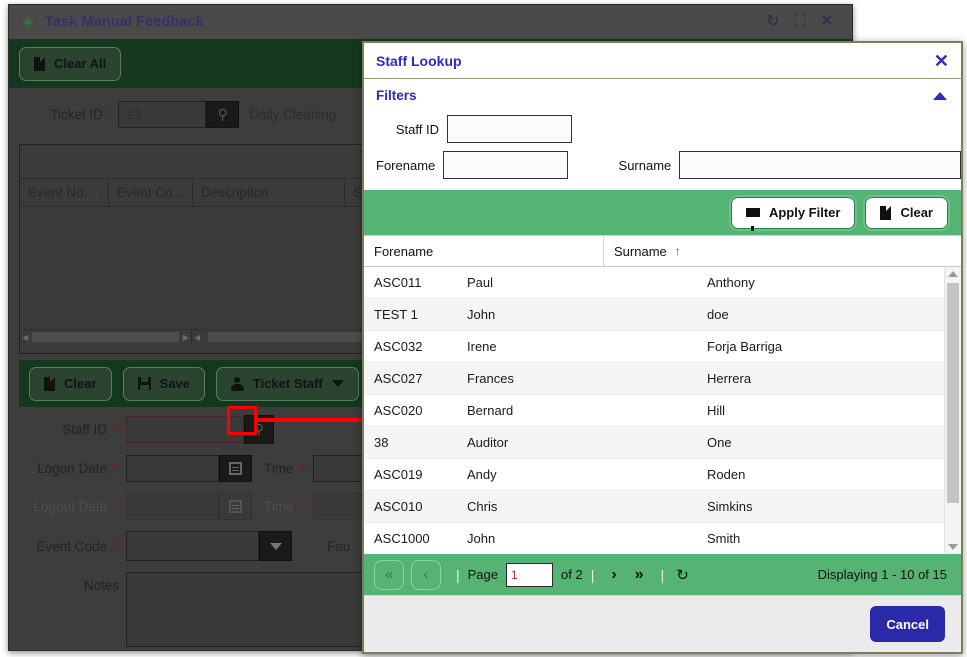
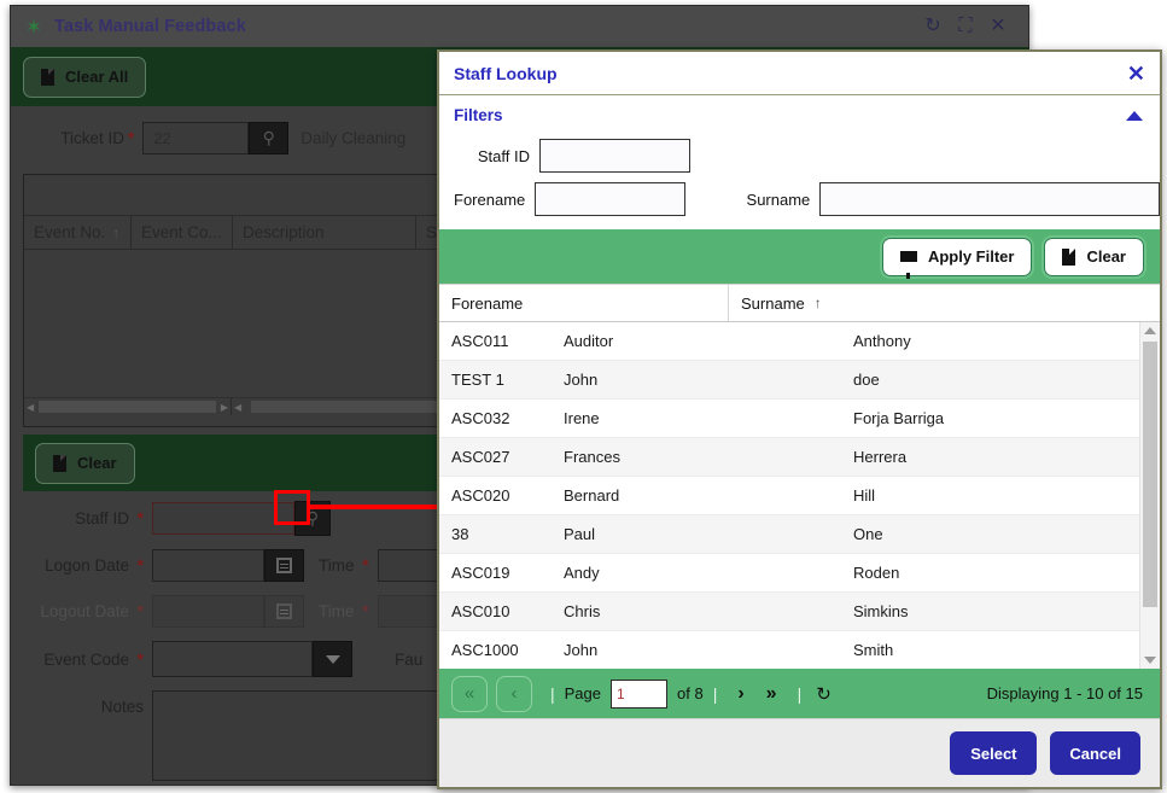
  ✶
  Task Manual Feedback
  ↻
  ⛶
  ✕
  Clear All
  Ticket ID
  *
  ⚲
  ◀
  ▶
  ◀
  Clear
- Save
- Ticket Staff
  Staff ID *
  ⚲
  Logon Date *
  Time *
  Event Code *
  Fau
  Notes
  Staff Lookup
  ✕
  Filters
  Staff ID
  Forename
  Surname
  Apply Filter
  Clear
  Forename
  Surname
  ↑
  ASC011
- Paul
+ Auditor
  Anthony
  TEST 1
  John
  doe
  ASC032
  Irene
  Forja Barriga
  ASC027
  Frances
  Herrera
  ASC020
  Bernard
  Hill
  38
- Auditor
+ Paul
  One
  ASC019
  Andy
  Roden
  ASC010
  Chris
  Simkins
  ASC1000
  John
  Smith
  «
  ‹
  |
  Page
  1
- of 2
+ of 8
  |
  ›
  »
  |
  ↻
  Displaying 1 - 10 of 15
+ Select
  Cancel
